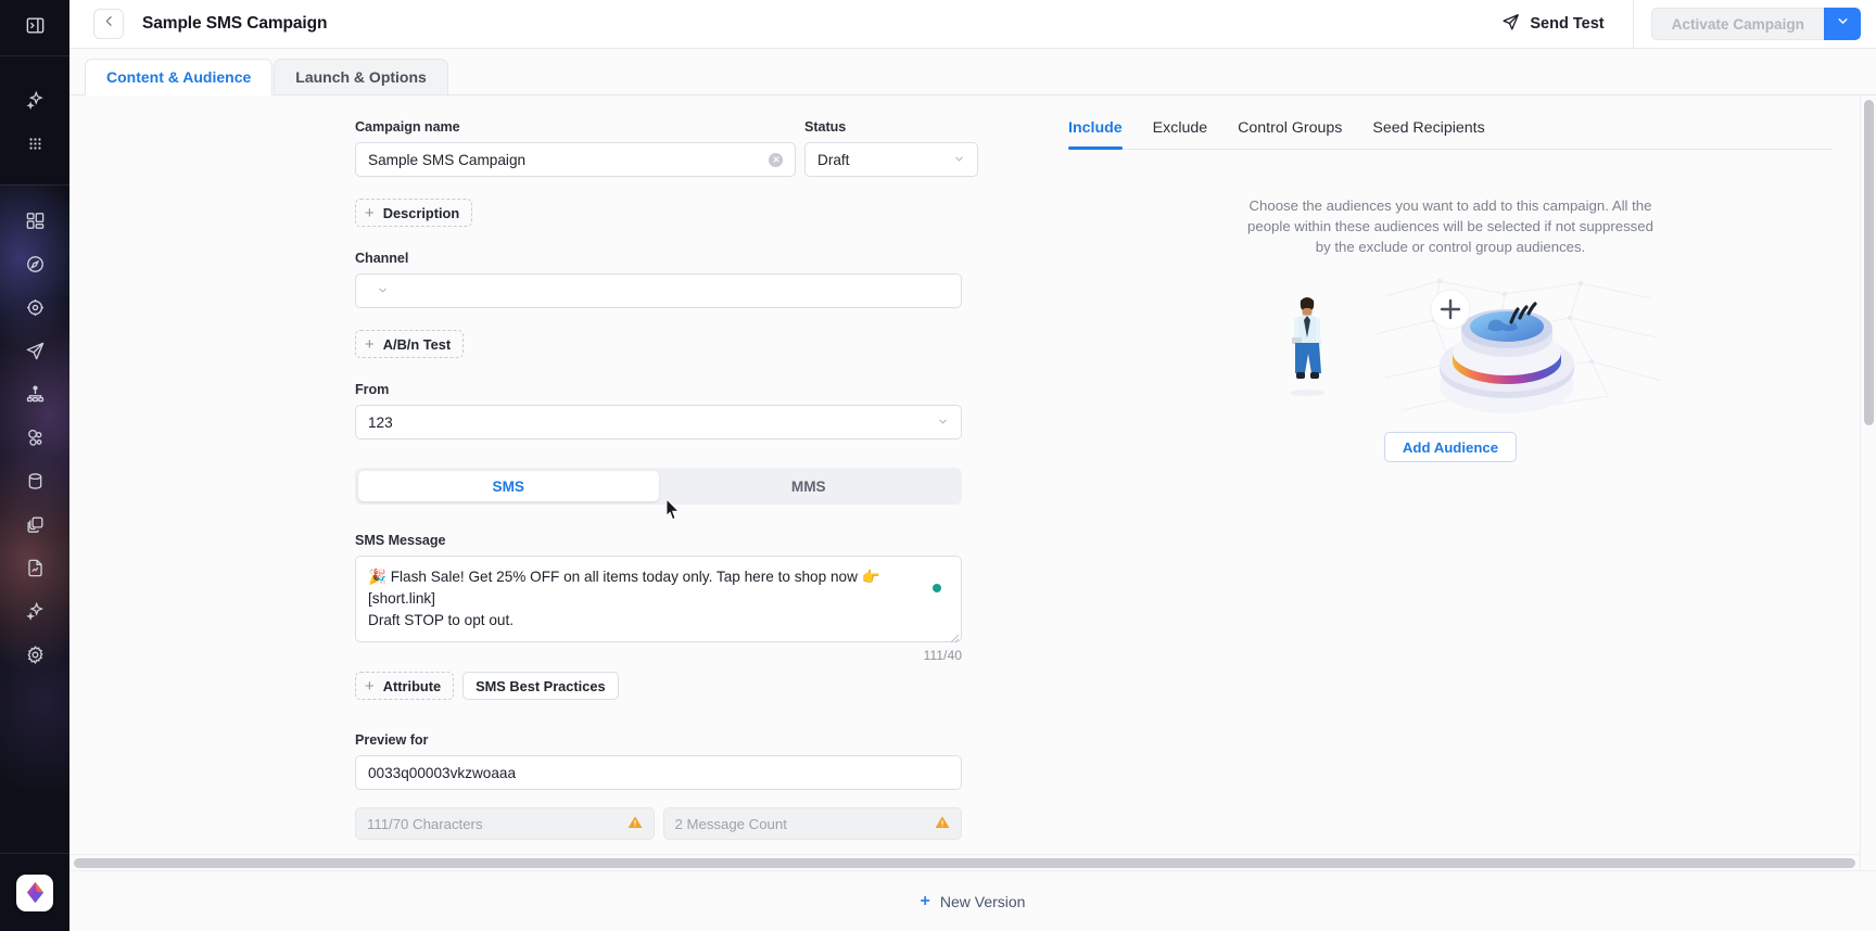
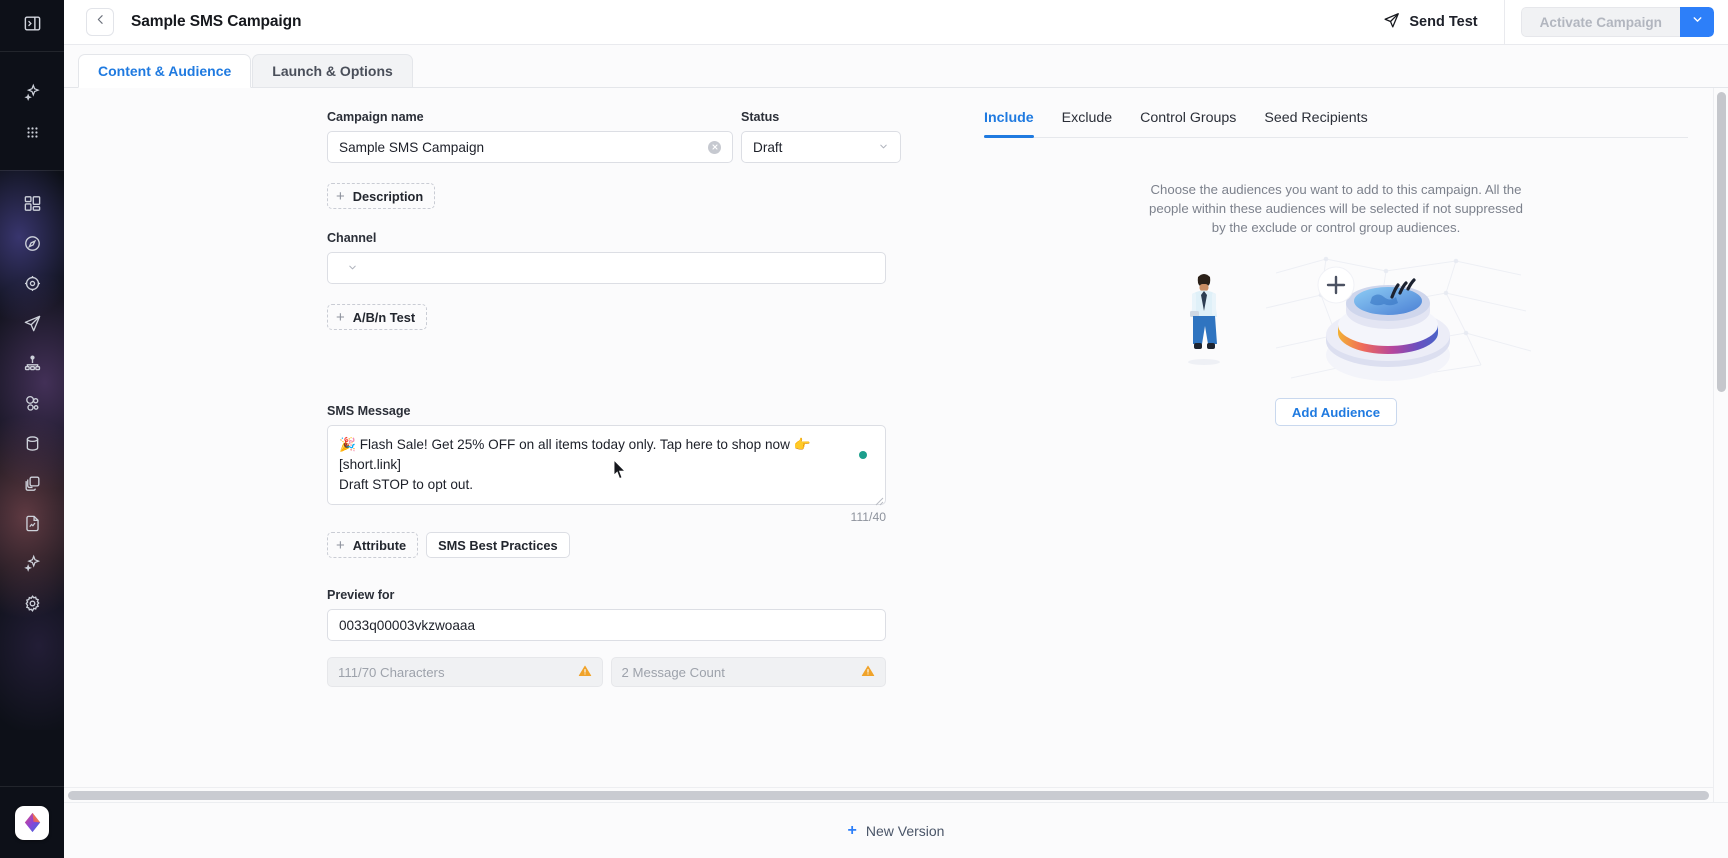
  Sample SMS Campaign
  Send Test
  Activate Campaign
  Content & Audience
  Launch & Options
  Campaign name
  Sample SMS Campaign
  Status
  Draft
  +
  Description
  Channel
  +
  A/B/n Test
- From
- 123
- SMS
- MMS
  SMS Message
  🎉 Flash Sale! Get 25% OFF on all items today only. Tap here to shop now 👉 [short.link]
  Draft STOP to opt out.
  111/40
  +
  Attribute
  SMS Best Practices
  Preview for
  0033q00003vkzwoaaa
  111/70 Characters
  2 Message Count
  Include
  Exclude
  Control Groups
  Seed Recipients
  Choose the audiences you want to add to this campaign. All the people within these audiences will be selected if not suppressed by the exclude or control group audiences.
  Add Audience
  +
  New Version
